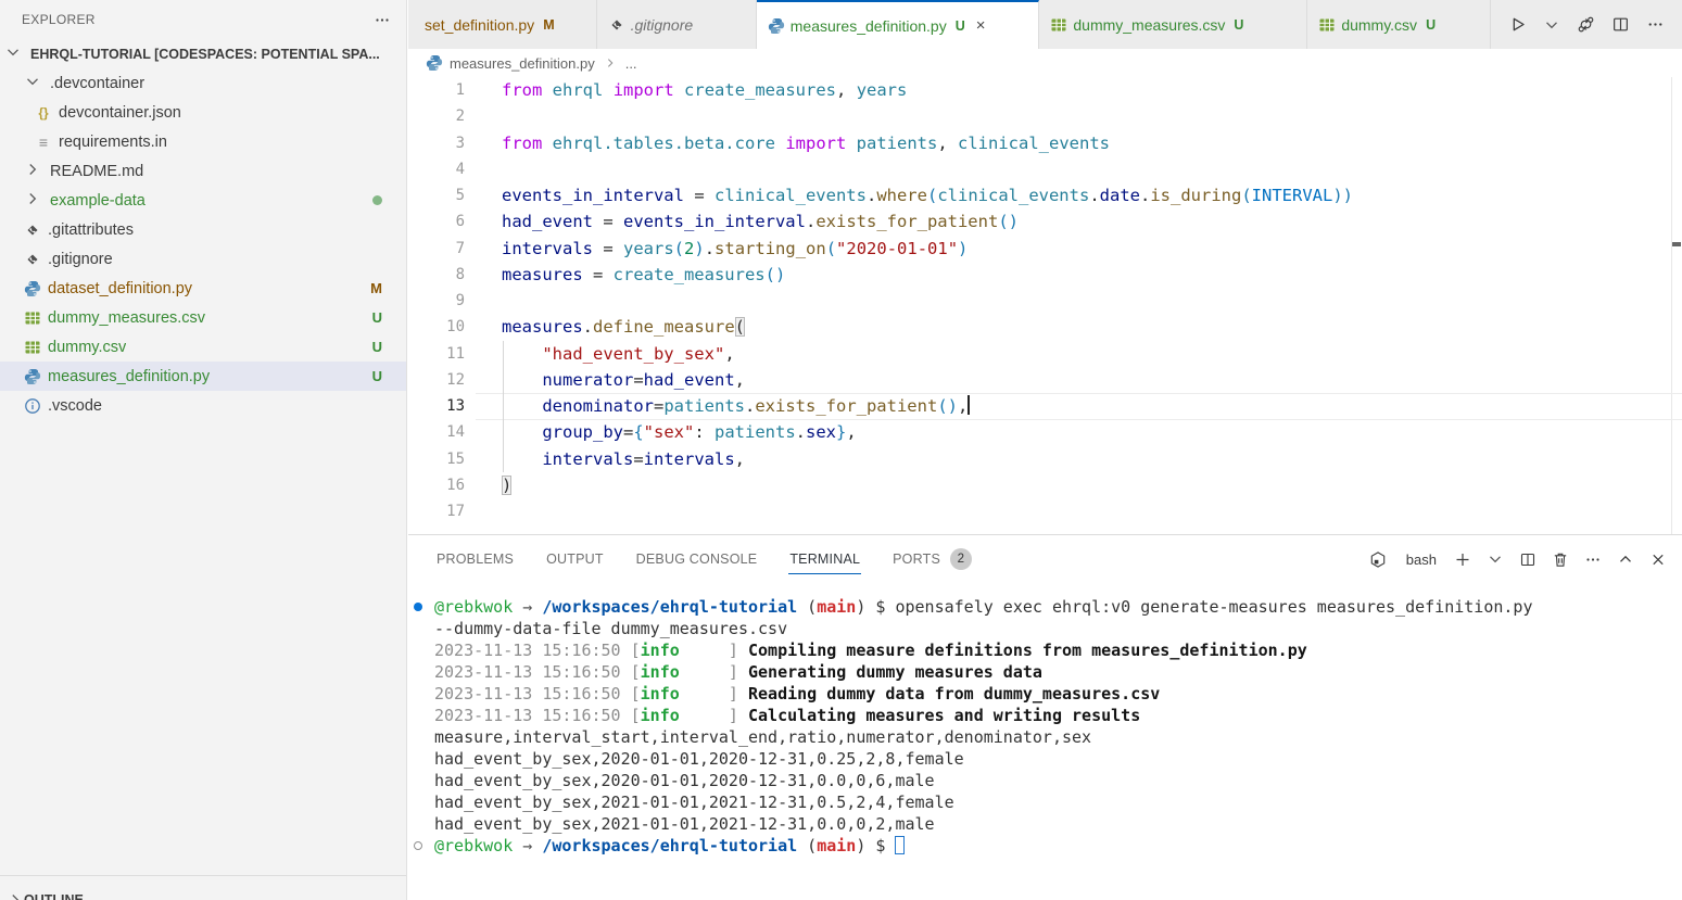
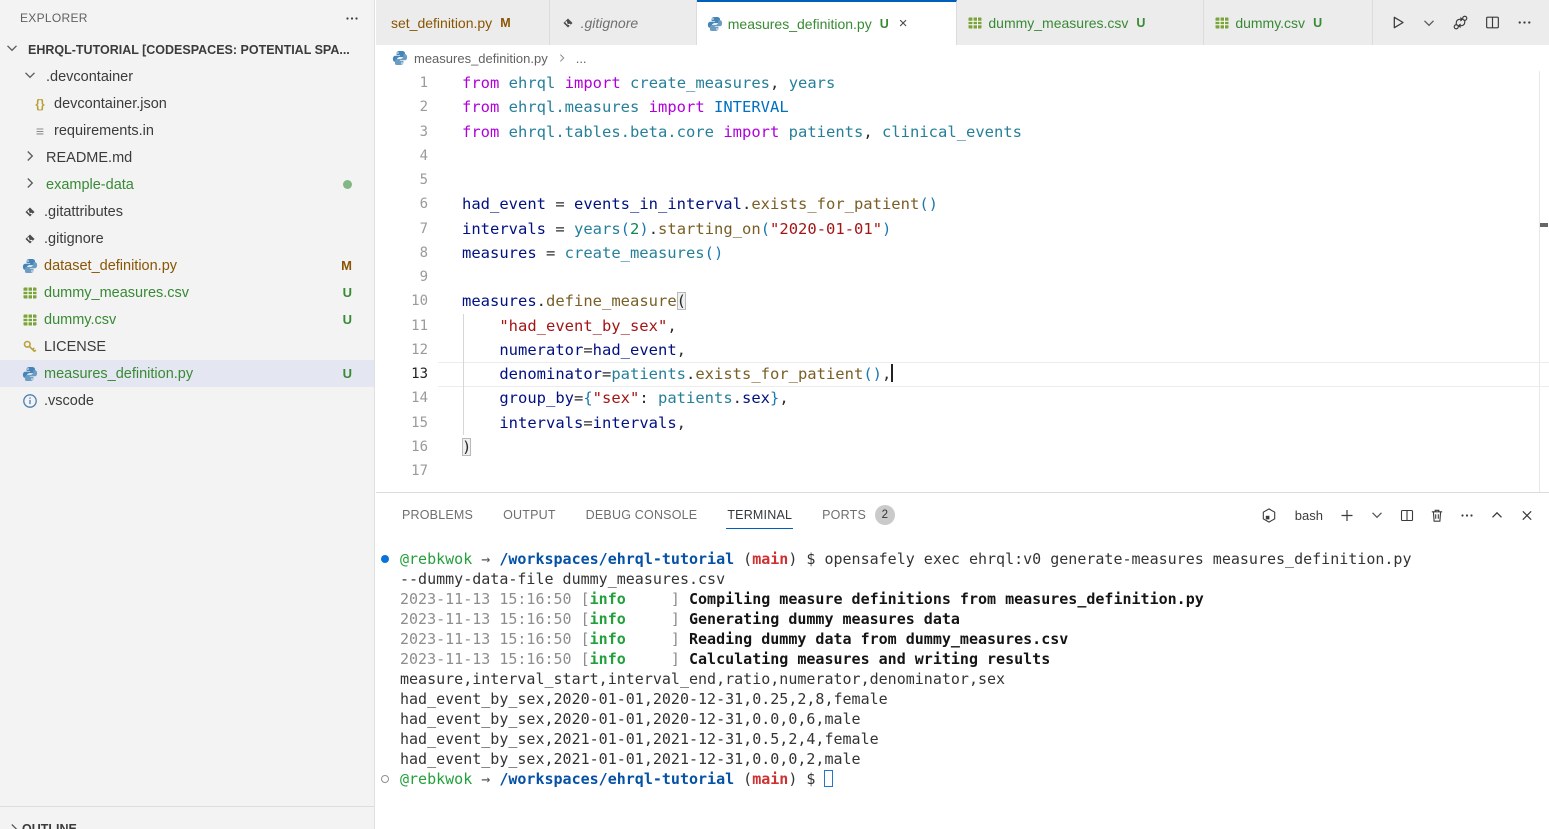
  EXPLORER
  EHRQL-TUTORIAL [CODESPACES: POTENTIAL SPA...
  .devcontainer
  {}
  devcontainer.json
  ≡
  requirements.in
  README.md
  example-data
  .gitattributes
  .gitignore
  dataset_definition.py
  M
  dummy_measures.csv
  U
  dummy.csv
  U
+ LICENSE
  measures_definition.py
  U
  .vscode
  set_definition.py
  M
  .gitignore
  measures_definition.py
  U
  ×
  dummy_measures.csv
  U
  dummy.csv
  U
  measures_definition.py
  ...
  1
  from ehrql import create_measures, years
  2
+ from ehrql.measures import INTERVAL
  3
  from ehrql.tables.beta.core import patients, clinical_events
  4
  5
- events_in_interval = clinical_events.where(clinical_events.date.is_during(INTERVAL))
  6
  had_event = events_in_interval.exists_for_patient()
  7
  intervals = years(2).starting_on("2020-01-01")
  8
  measures = create_measures()
  9
  10
  measures.define_measure(
  11
  "had_event_by_sex",
  12
  numerator=had_event,
  13
  denominator=patients.exists_for_patient(),
  14
  group_by={"sex": patients.sex},
  15
  intervals=intervals,
  16
  )
  17
  PROBLEMS
  OUTPUT
  DEBUG CONSOLE
  TERMINAL
  PORTS
  2
  bash
  @rebkwok → /workspaces/ehrql-tutorial (main) $ opensafely exec ehrql:v0 generate-measures measures_definition.py
  --dummy-data-file dummy_measures.csv
  2023-11-13 15:16:50 [info ] Compiling measure definitions from measures_definition.py
  2023-11-13 15:16:50 [info ] Generating dummy measures data
  2023-11-13 15:16:50 [info ] Reading dummy data from dummy_measures.csv
  2023-11-13 15:16:50 [info ] Calculating measures and writing results
  measure,interval_start,interval_end,ratio,numerator,denominator,sex
  had_event_by_sex,2020-01-01,2020-12-31,0.25,2,8,female
  had_event_by_sex,2020-01-01,2020-12-31,0.0,0,6,male
  had_event_by_sex,2021-01-01,2021-12-31,0.5,2,4,female
  had_event_by_sex,2021-01-01,2021-12-31,0.0,0,2,male
  @rebkwok → /workspaces/ehrql-tutorial (main) $
